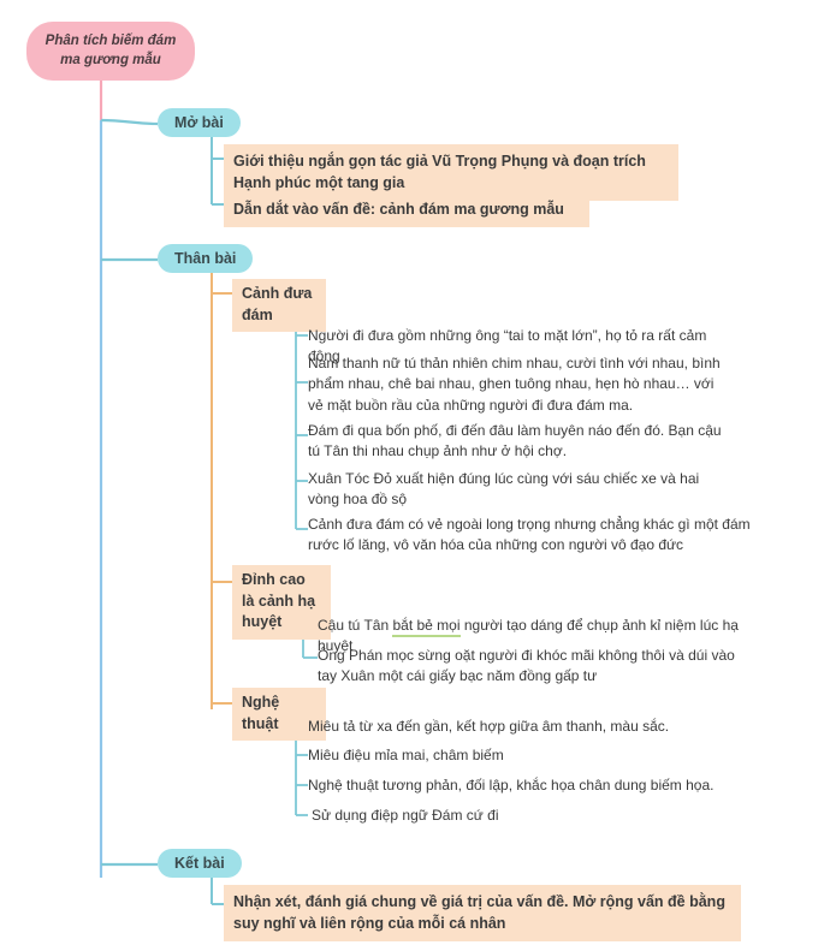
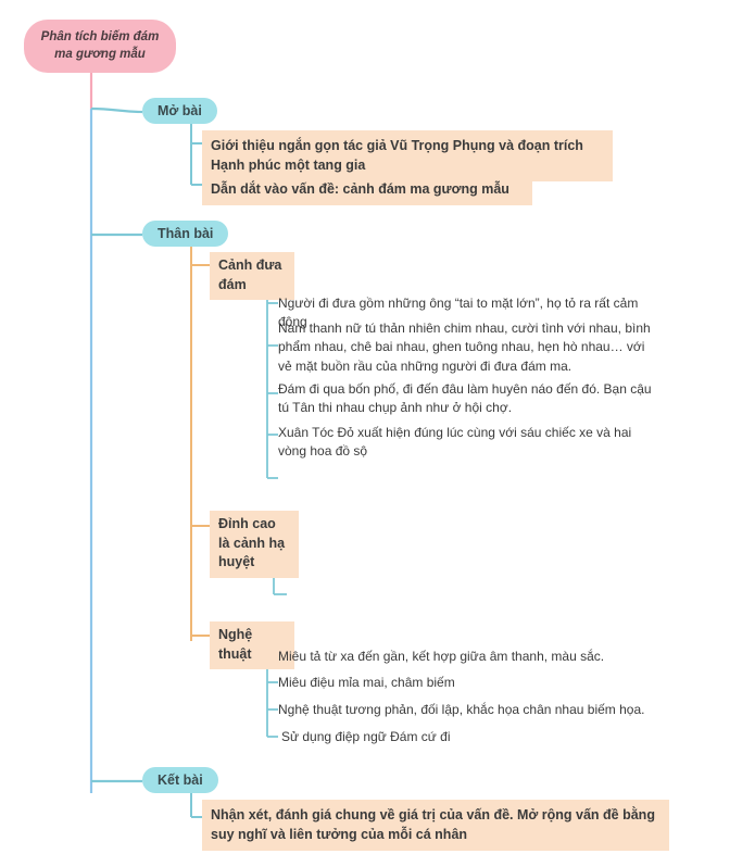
  Phân tích biếm đám ma gương mẫu
  Mở bài
  Giới thiệu ngắn gọn tác giả Vũ Trọng Phụng và đoạn trích Hạnh phúc một tang gia
  Dẫn dắt vào vấn đề: cảnh đám ma gương mẫu
  Thân bài
  Cảnh đưa đám
  Người đi đưa gồm những ông “tai to mặt lớn”, họ tỏ ra rất cảm động
  Nam thanh nữ tú thản nhiên chim nhau, cười tình với nhau, bình phẩm nhau, chê bai nhau, ghen tuông nhau, hẹn hò nhau… với vẻ mặt buồn rầu của những người đi đưa đám ma.
  Đám đi qua bốn phố, đi đến đâu làm huyên náo đến đó. Bạn cậu tú Tân thi nhau chụp ảnh như ở hội chợ.
  Xuân Tóc Đỏ xuất hiện đúng lúc cùng với sáu chiếc xe và hai vòng hoa đồ sộ
- Cảnh đưa đám có vẻ ngoài long trọng nhưng chẳng khác gì một đám rước lố lăng, vô văn hóa của những con người vô đạo đức
  Đỉnh cao là cảnh hạ huyệt
- Cậu tú Tân bắt bẻ mọi người tạo dáng để chụp ảnh kỉ niệm lúc hạ huyệt
- Ông Phán mọc sừng oặt người đi khóc mãi không thôi và dúi vào tay Xuân một cái giấy bạc năm đồng gấp tư
  Nghệ thuật
  Miêu tả từ xa đến gần, kết hợp giữa âm thanh, màu sắc.
  Miêu điệu mỉa mai, châm biếm
- Nghệ thuật tương phản, đối lập, khắc họa chân dung biếm họa.
+ Nghệ thuật tương phản, đối lập, khắc họa chân nhau biếm họa.
  Sử dụng điệp ngữ Đám cứ đi
  Kết bài
- Nhận xét, đánh giá chung về giá trị của vấn đề. Mở rộng vấn đề bằng suy nghĩ và liên rộng của mỗi cá nhân
+ Nhận xét, đánh giá chung về giá trị của vấn đề. Mở rộng vấn đề bằng suy nghĩ và liên tưởng của mỗi cá nhân
